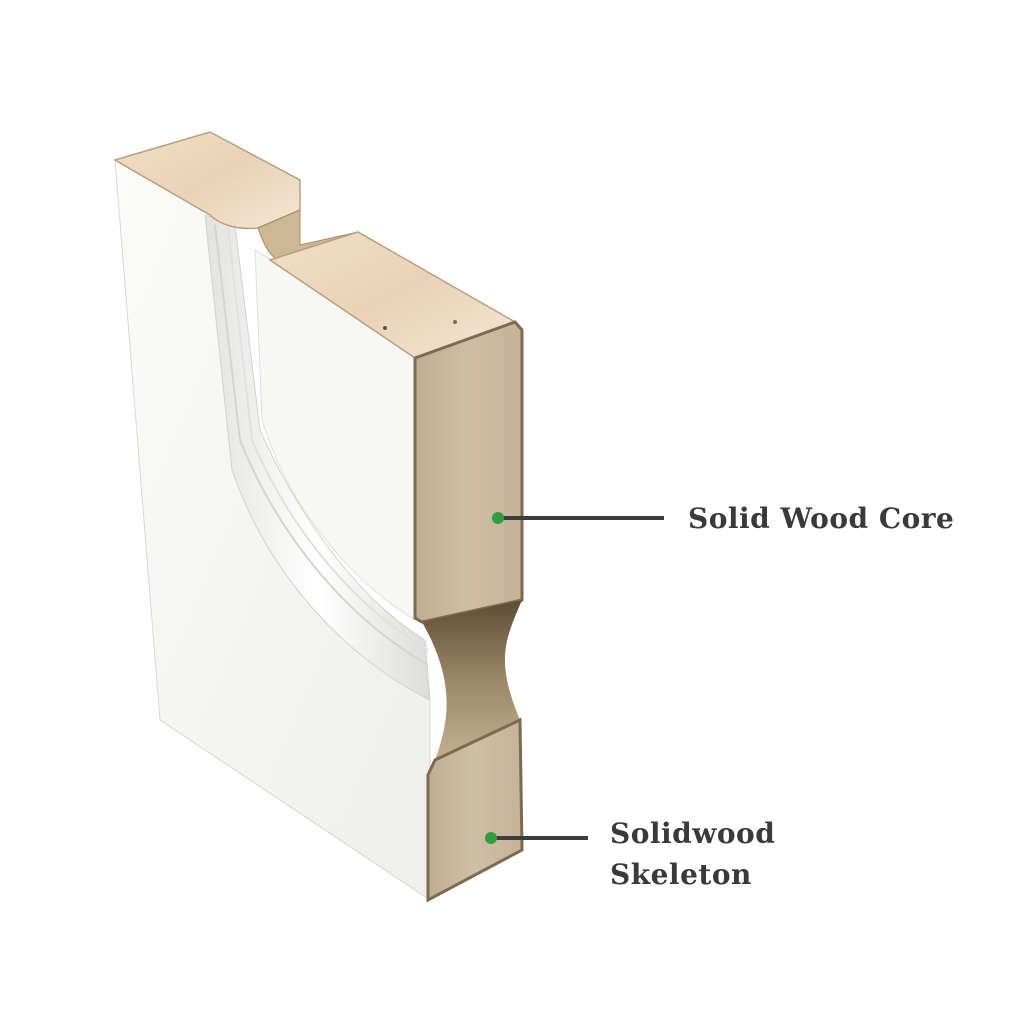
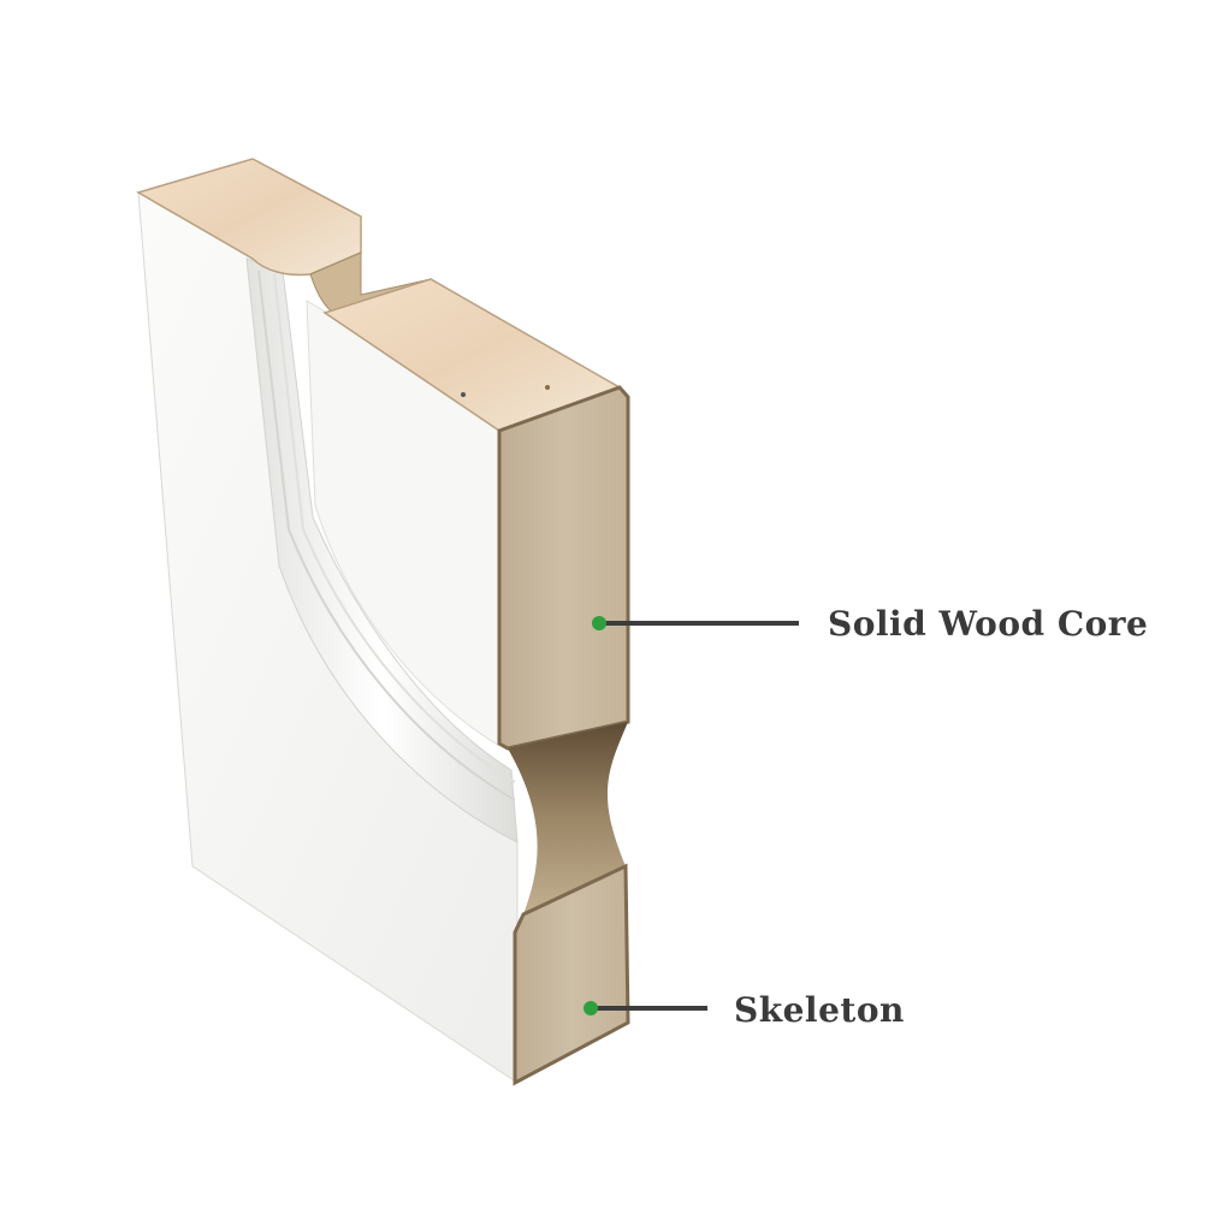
  Solid Wood Core
- Solidwood
  Skeleton
